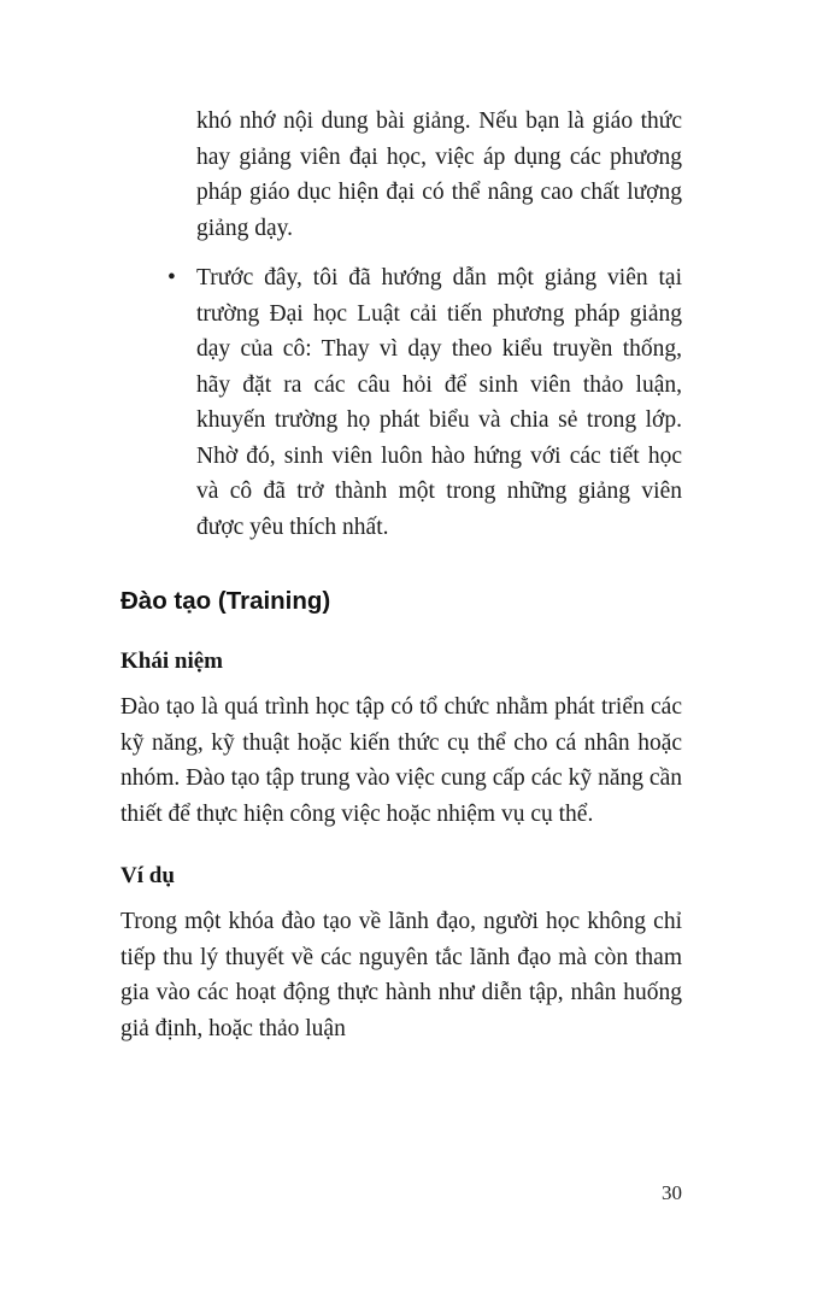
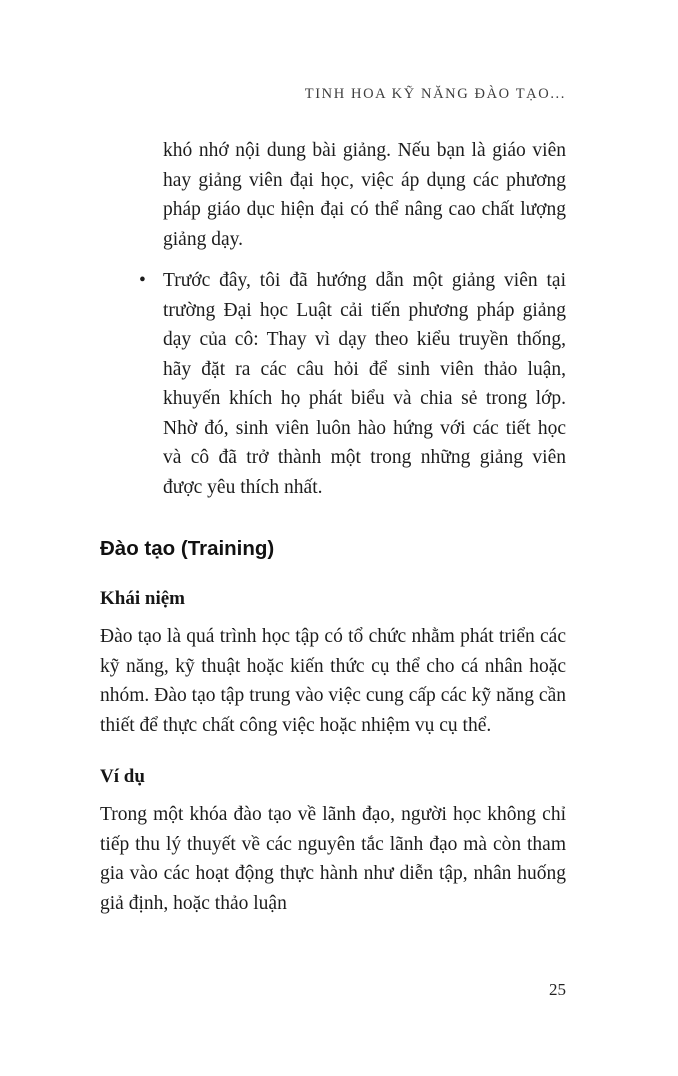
+ TINH HOA KỸ NĂNG ĐÀO TẠO...
- khó nhớ nội dung bài giảng. Nếu bạn là giáo thức hay giảng viên đại học, việc áp dụng các phương pháp giáo dục hiện đại có thể nâng cao chất lượng giảng dạy.
+ khó nhớ nội dung bài giảng. Nếu bạn là giáo viên hay giảng viên đại học, việc áp dụng các phương pháp giáo dục hiện đại có thể nâng cao chất lượng giảng dạy.
  •
- Trước đây, tôi đã hướng dẫn một giảng viên tại trường Đại học Luật cải tiến phương pháp giảng dạy của cô: Thay vì dạy theo kiểu truyền thống, hãy đặt ra các câu hỏi để sinh viên thảo luận, khuyến trường họ phát biểu và chia sẻ trong lớp. Nhờ đó, sinh viên luôn hào hứng với các tiết học và cô đã trở thành một trong những giảng viên được yêu thích nhất.
+ Trước đây, tôi đã hướng dẫn một giảng viên tại trường Đại học Luật cải tiến phương pháp giảng dạy của cô: Thay vì dạy theo kiểu truyền thống, hãy đặt ra các câu hỏi để sinh viên thảo luận, khuyến khích họ phát biểu và chia sẻ trong lớp. Nhờ đó, sinh viên luôn hào hứng với các tiết học và cô đã trở thành một trong những giảng viên được yêu thích nhất.
  Đào tạo (Training)
  Khái niệm
- Đào tạo là quá trình học tập có tổ chức nhằm phát triển các kỹ năng, kỹ thuật hoặc kiến thức cụ thể cho cá nhân hoặc nhóm. Đào tạo tập trung vào việc cung cấp các kỹ năng cần thiết để thực hiện công việc hoặc nhiệm vụ cụ thể.
+ Đào tạo là quá trình học tập có tổ chức nhằm phát triển các kỹ năng, kỹ thuật hoặc kiến thức cụ thể cho cá nhân hoặc nhóm. Đào tạo tập trung vào việc cung cấp các kỹ năng cần thiết để thực chất công việc hoặc nhiệm vụ cụ thể.
  Ví dụ
  Trong một khóa đào tạo về lãnh đạo, người học không chỉ tiếp thu lý thuyết về các nguyên tắc lãnh đạo mà còn tham gia vào các hoạt động thực hành như diễn tập, nhân huống giả định, hoặc thảo luận
- 30
+ 25
